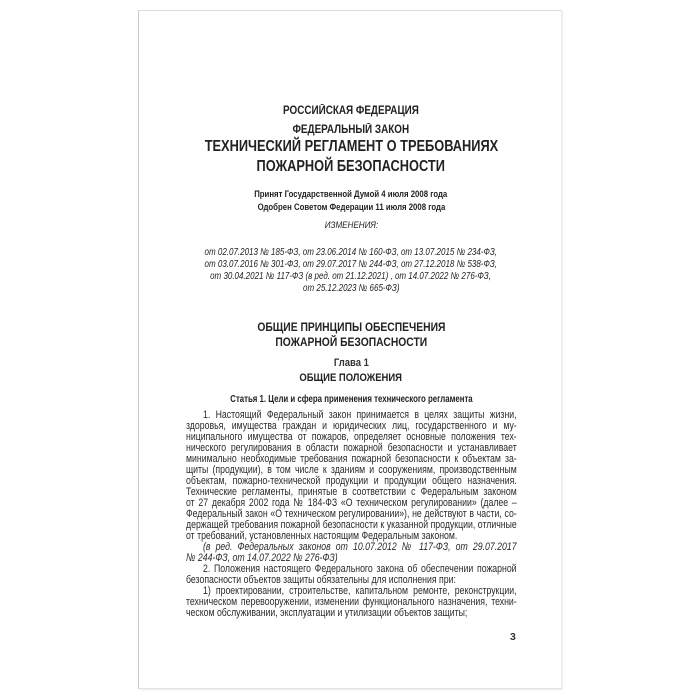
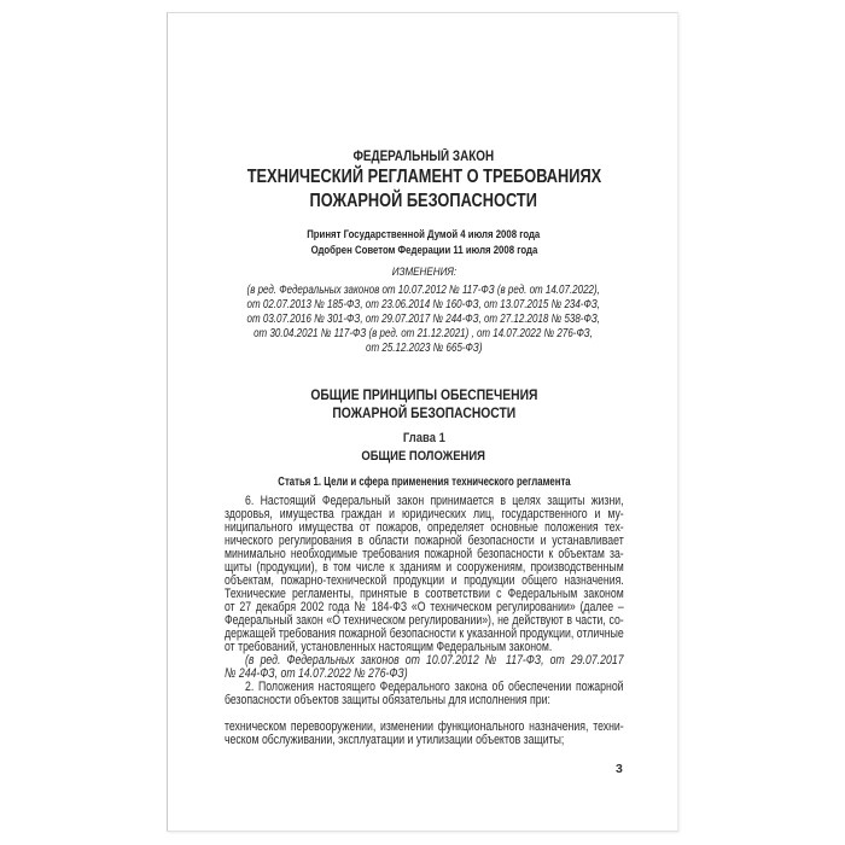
- РОССИЙСКАЯ ФЕДЕРАЦИЯ
  ФЕДЕРАЛЬНЫЙ ЗАКОН
  ТЕХНИЧЕСКИЙ РЕГЛАМЕНТ О ТРЕБОВАНИЯХ
  ПОЖАРНОЙ БЕЗОПАСНОСТИ
  Принят Государственной Думой 4 июля 2008 года
  Одобрен Советом Федерации 11 июля 2008 года
  ИЗМЕНЕНИЯ:
+ (в ред. Федеральных законов от 10.07.2012 № 117-ФЗ (в ред. от 14.07.2022),
  от 02.07.2013 № 185-ФЗ, от 23.06.2014 № 160-ФЗ, от 13.07.2015 № 234-ФЗ,
  от 03.07.2016 № 301-ФЗ, от 29.07.2017 № 244-ФЗ, от 27.12.2018 № 538-ФЗ,
  от 30.04.2021 № 117-ФЗ (в ред. от 21.12.2021) , от 14.07.2022 № 276-ФЗ,
  от 25.12.2023 № 665-ФЗ)
  ОБЩИЕ ПРИНЦИПЫ ОБЕСПЕЧЕНИЯ
  ПОЖАРНОЙ БЕЗОПАСНОСТИ
  Глава 1
  ОБЩИЕ ПОЛОЖЕНИЯ
  Статья 1. Цели и сфера применения технического регламента
- 1. Настоящий Федеральный закон принимается в целях защиты жизни,
+ 6. Настоящий Федеральный закон принимается в целях защиты жизни,
  здоровья, имущества граждан и юридических лиц, государственного и му-
  ниципального имущества от пожаров, определяет основные положения тех-
  нического регулирования в области пожарной безопасности и устанавливает
  минимально необходимые требования пожарной безопасности к объектам за-
  щиты (продукции), в том числе к зданиям и сооружениям, производственным
  объектам, пожарно-технической продукции и продукции общего назначения.
  Технические регламенты, принятые в соответствии с Федеральным законом
  от 27 декабря 2002 года № 184-ФЗ «О техническом регулировании» (далее –
  Федеральный закон «О техническом регулировании»), не действуют в части, со-
  держащей требования пожарной безопасности к указанной продукции, отличные
  от требований, установленных настоящим Федеральным законом.
  (в ред. Федеральных законов от 10.07.2012 № 117-ФЗ, от 29.07.2017
  № 244-ФЗ, от 14.07.2022 № 276-ФЗ)
  2. Положения настоящего Федерального закона об обеспечении пожарной
  безопасности объектов защиты обязательны для исполнения при:
- 1) проектировании, строительстве, капитальном ремонте, реконструкции,
  техническом перевооружении, изменении функционального назначения, техни-
  ческом обслуживании, эксплуатации и утилизации объектов защиты;
  3
